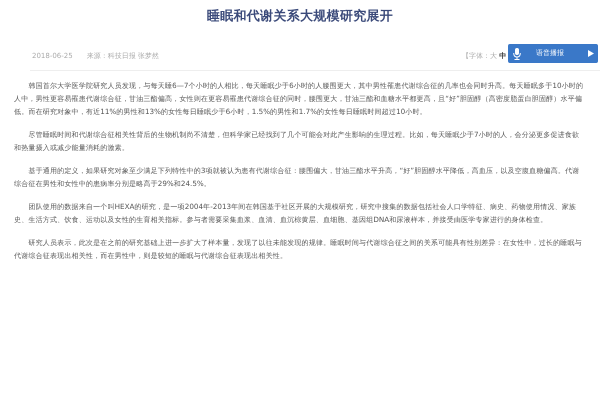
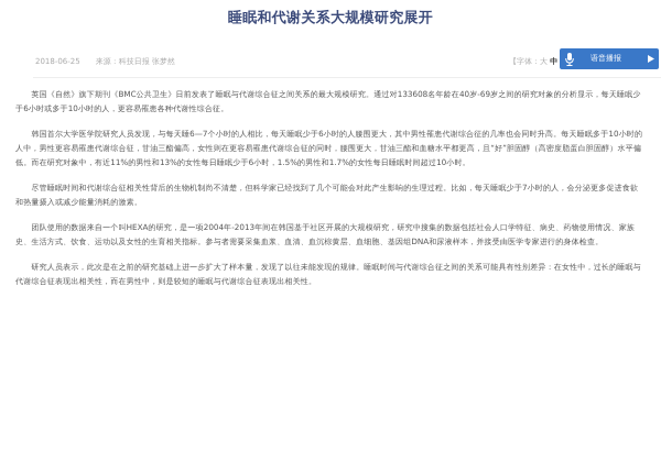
  睡眠和代谢关系大规模研究展开
  2018-06-25
  来源：科技日报 张梦然
  【字体：大 中
  语音播报
+ 英国《自然》旗下期刊《BMC公共卫生》日前发表了睡眠与代谢综合征之间关系的最大规模研究。通过对133608名年龄在40岁-69岁之间的研究对象的分析显示，每天睡眠少于6小时或多于10小时的人，更容易罹患各种代谢性综合征。
  韩国首尔大学医学院研究人员发现，与每天睡6—7个小时的人相比，每天睡眠少于6小时的人腰围更大，其中男性罹患代谢综合征的几率也会同时升高。每天睡眠多于10小时的人中，男性更容易罹患代谢综合征，甘油三酯偏高，女性则在更容易罹患代谢综合征的同时，腰围更大，甘油三酯和血糖水平都更高，且“好”胆固醇（高密度脂蛋白胆固醇）水平偏低。而在研究对象中，有近11%的男性和13%的女性每日睡眠少于6小时，1.5%的男性和1.7%的女性每日睡眠时间超过10小时。
  尽管睡眠时间和代谢综合征相关性背后的生物机制尚不清楚，但科学家已经找到了几个可能会对此产生影响的生理过程。比如，每天睡眠少于7小时的人，会分泌更多促进食欲和热量摄入或减少能量消耗的激素。
- 基于通用的定义，如果研究对象至少满足下列特性中的3项就被认为患有代谢综合征：腰围偏大，甘油三酯水平升高，“好”胆固醇水平降低，高血压，以及空腹血糖偏高。代谢综合征在男性和女性中的患病率分别是略高于29%和24.5%。
  团队使用的数据来自一个叫HEXA的研究，是一项2004年-2013年间在韩国基于社区开展的大规模研究，研究中搜集的数据包括社会人口学特征、病史、药物使用情况、家族史、生活方式、饮食、运动以及女性的生育相关指标。参与者需要采集血浆、血清、血沉棕黄层、血细胞、基因组DNA和尿液样本，并接受由医学专家进行的身体检查。
  研究人员表示，此次是在之前的研究基础上进一步扩大了样本量，发现了以往未能发现的规律。睡眠时间与代谢综合征之间的关系可能具有性别差异：在女性中，过长的睡眠与代谢综合征表现出相关性，而在男性中，则是较短的睡眠与代谢综合征表现出相关性。
